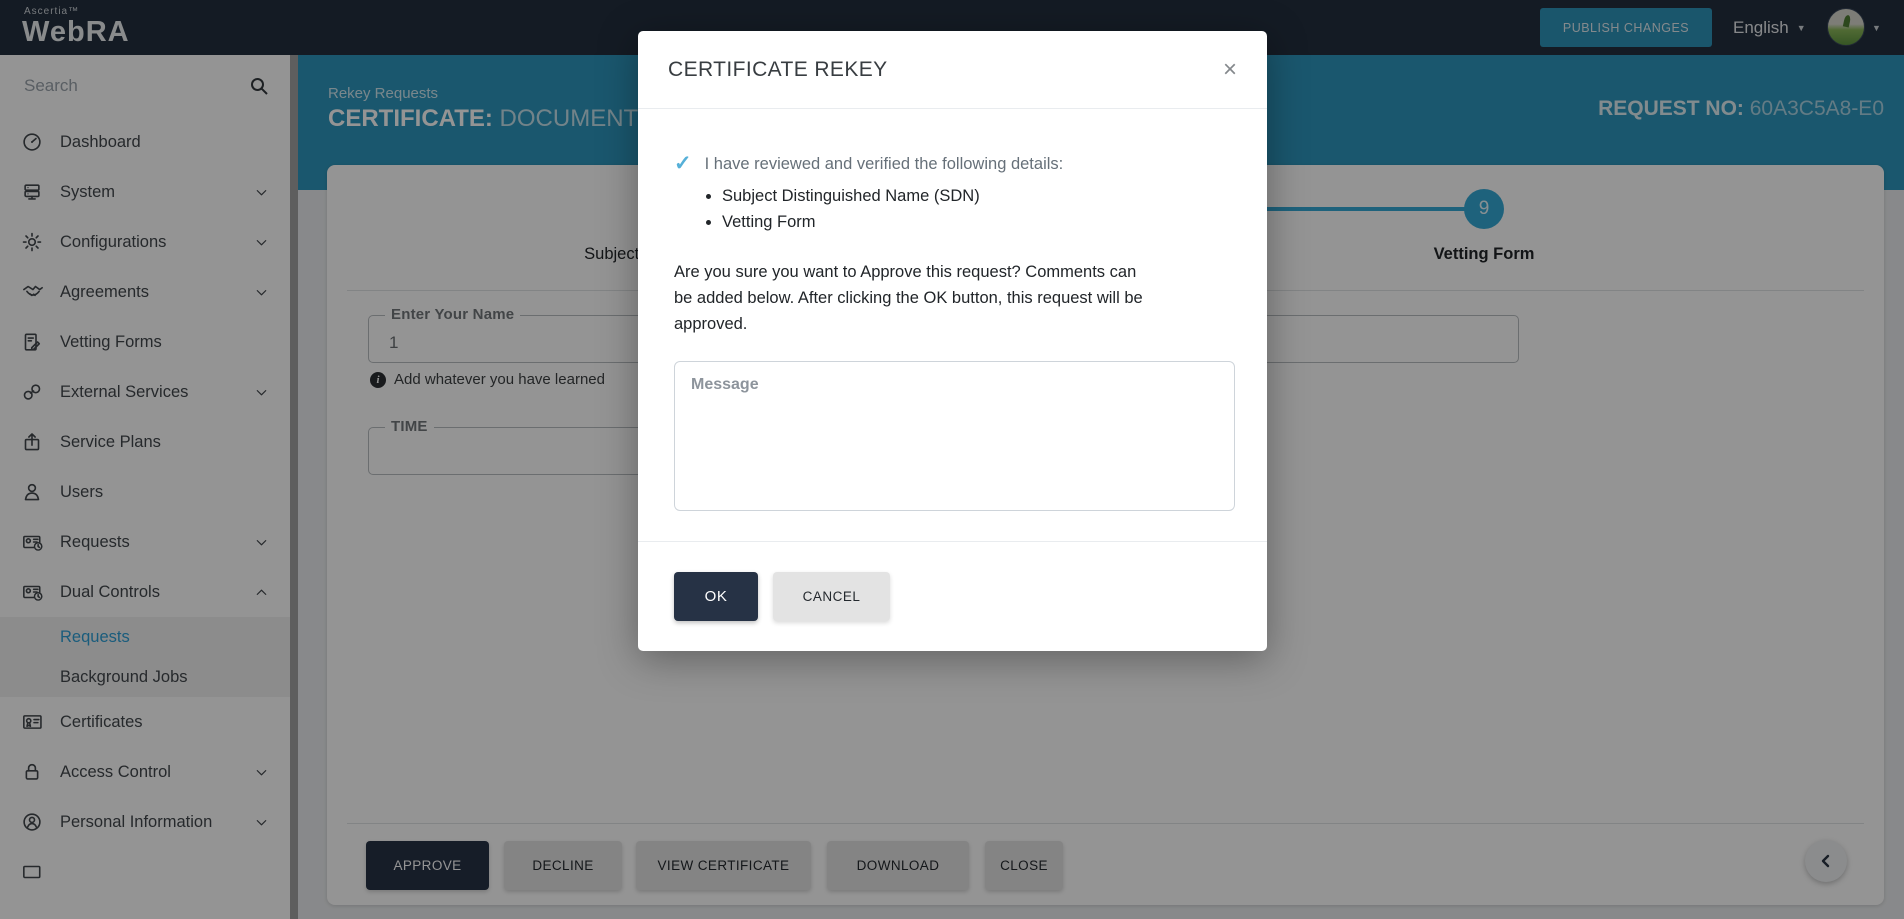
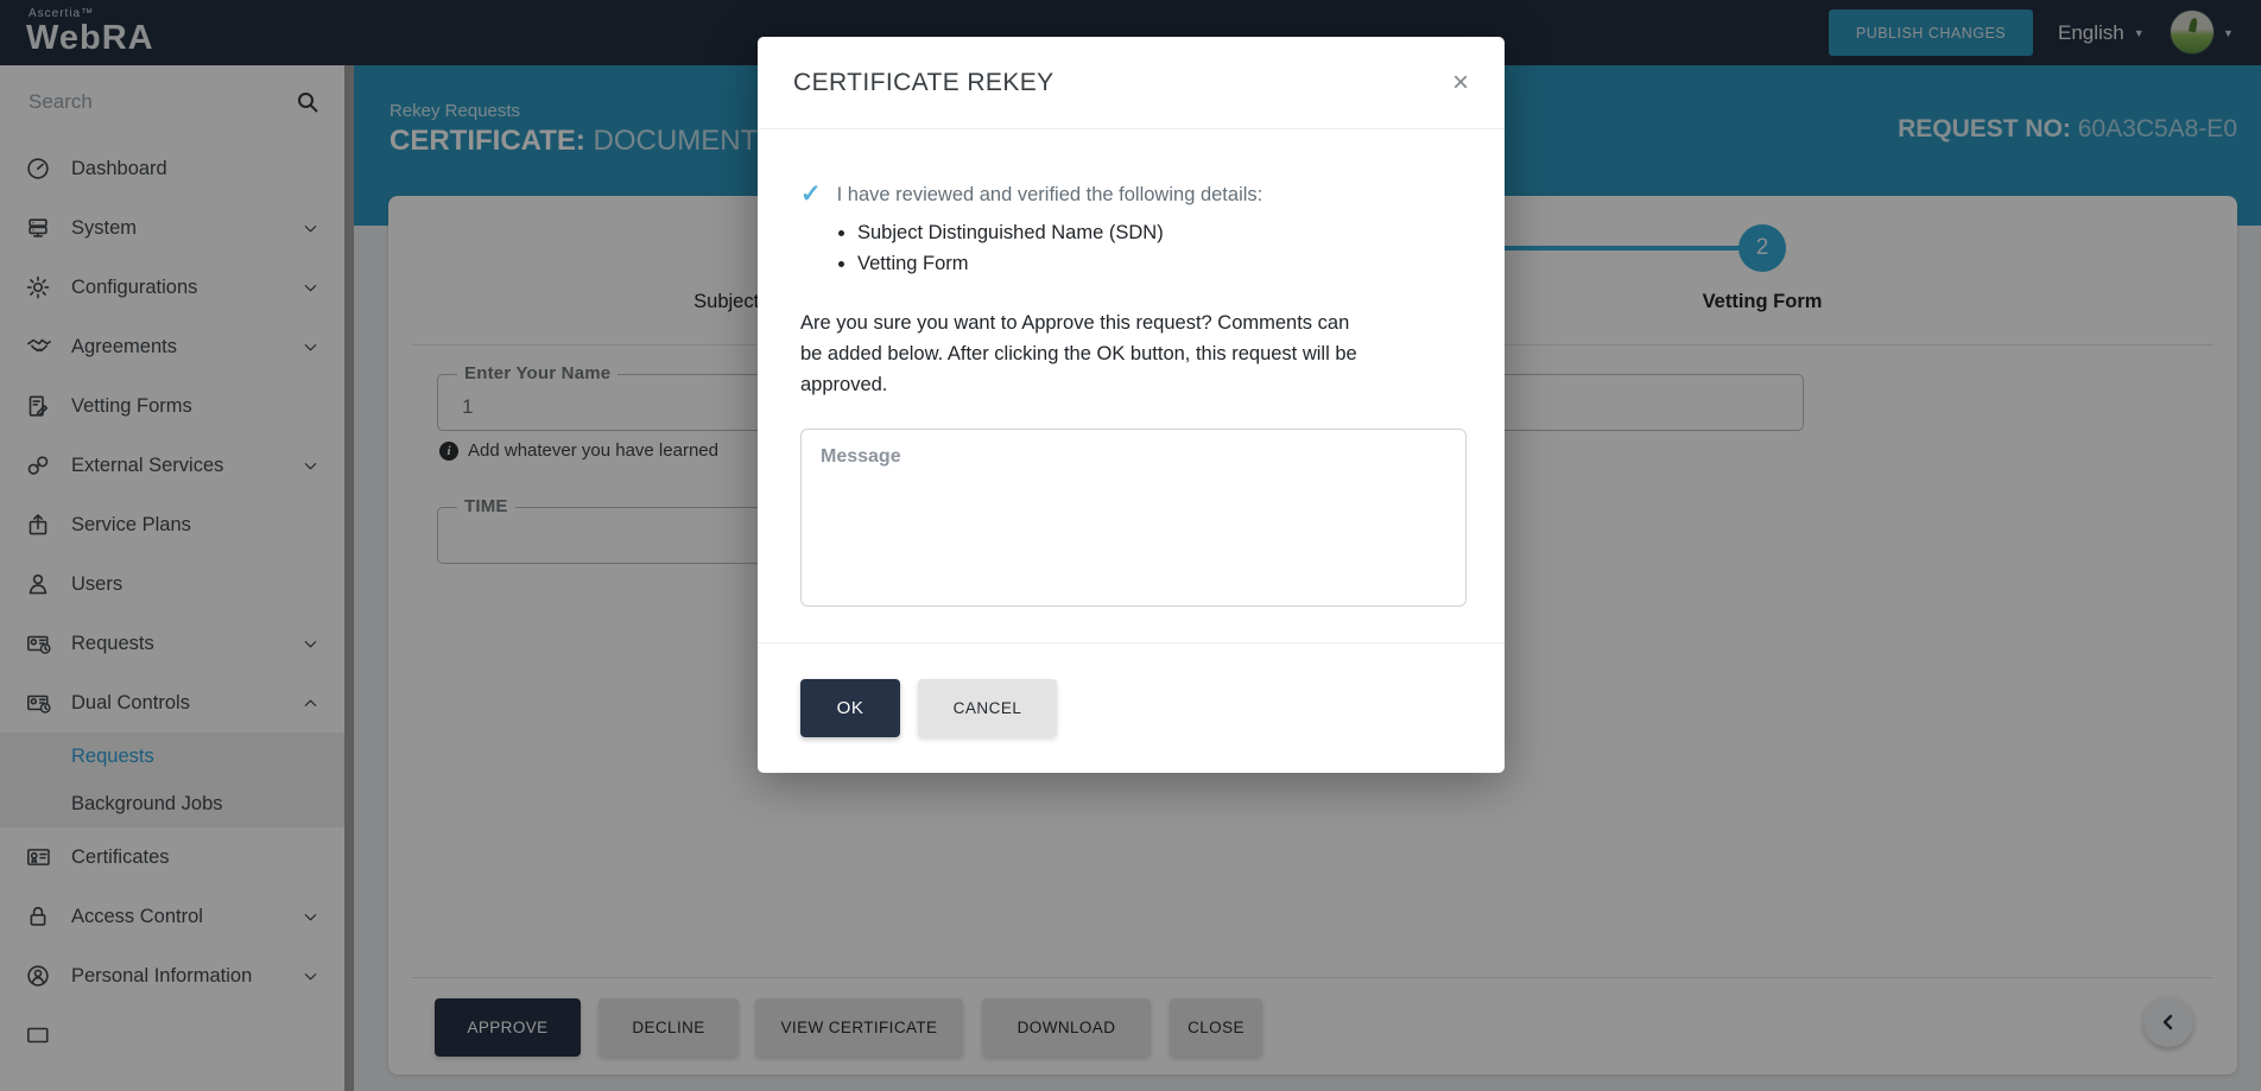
  Ascertia™
  WebRA
  PUBLISH CHANGES
  English
  ▼
  ▼
  Search
  Dashboard
  System
  Configurations
  Agreements
  Vetting Forms
  External Services
  Service Plans
  Users
  Requests
  Dual Controls
  Requests
  Background Jobs
  Certificates
  Access Control
  Personal Information
  Rekey Requests
  CERTIFICATE: DOCUMENT
  REQUEST NO: 60A3C5A8-E0
- 9
+ 2
  Vetting Form
  Enter Your Name
  1
  i
  Add whatever you have learned
  TIME
  APPROVE
  DECLINE
  VIEW CERTIFICATE
  DOWNLOAD
  CLOSE
  CERTIFICATE REKEY
  ×
  ✓
  I have reviewed and verified the following details:
  Subject Distinguished Name (SDN)
  Vetting Form
  Are you sure you want to Approve this request? Comments can be added below. After clicking the OK button, this request will be approved.
  Message
  OK
  CANCEL
